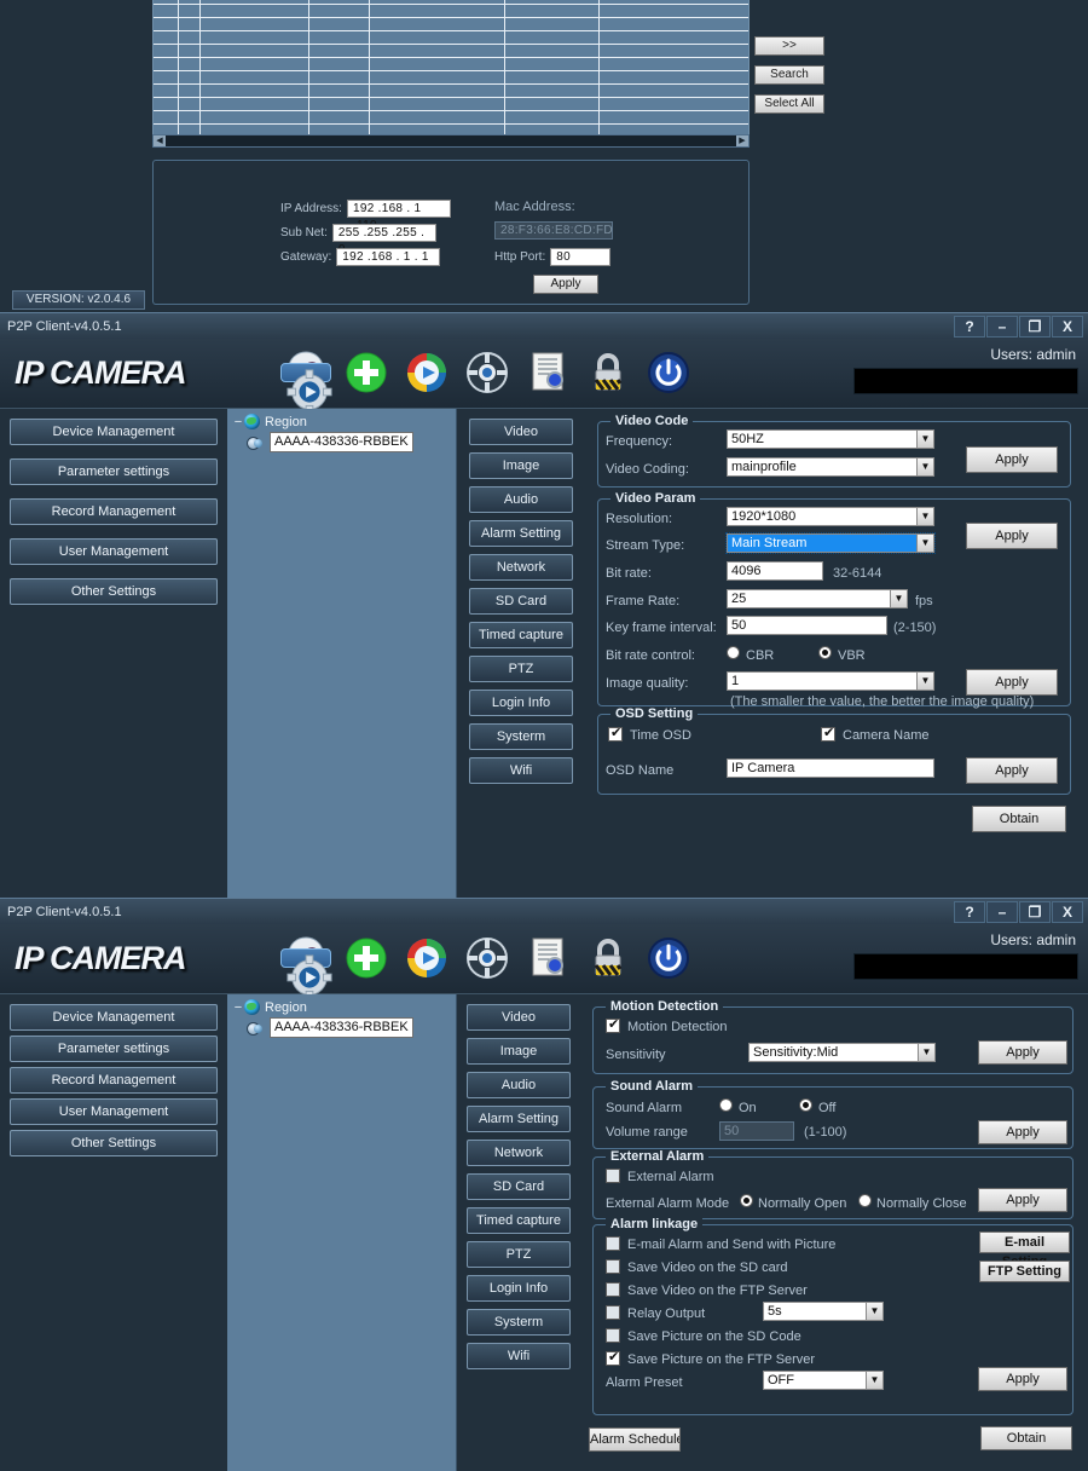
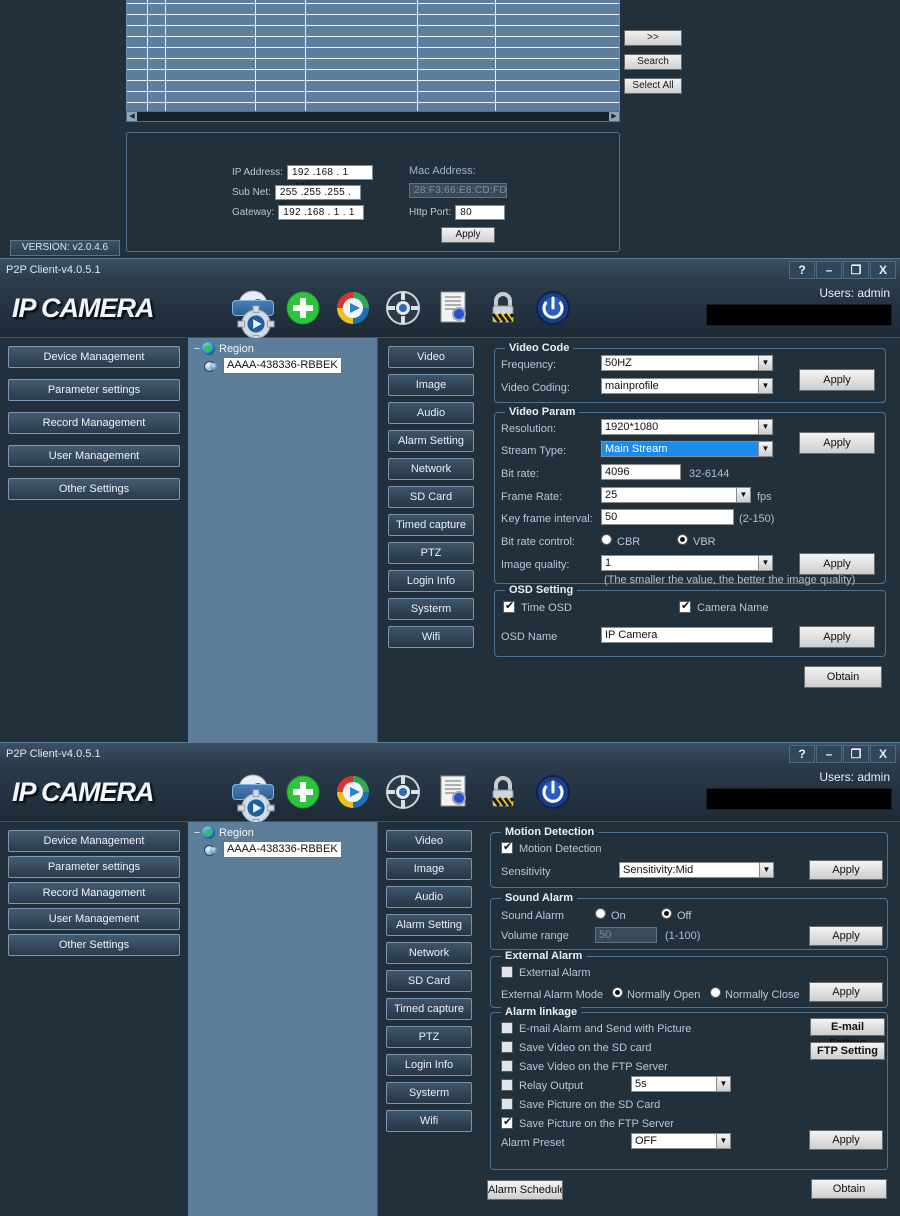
  >>
  Search
  Select All
  IP Address:
  Sub Net:
  255 .255 .255 .
  Gateway:
  192 .168 . 1 . 1
  Mac Address:
  28:F3:66:E8:CD:FD
  Http Port:
  80
  Apply
  VERSION: v2.0.4.6
  P2P Client-v4.0.5.1
  ?
  –
  ❐
  X
  IP CAMERA
  Users: admin
  Device Management
  Parameter settings
  Record Management
  User Management
  Other Settings
  −
  Region
  AAAA-438336-RBBEK
  Video
  Image
  Audio
  Alarm Setting
  Network
  SD Card
  Timed capture
  PTZ
  Login Info
  Systerm
  Wifi
  Video Code
  Frequency:
  50HZ
  ▼
  Video Coding:
  mainprofile
  ▼
  Apply
  Video Param
  Resolution:
  1920*1080
  ▼
  Stream Type:
  Main Stream
  ▼
  Bit rate:
  4096
  32-6144
  Frame Rate:
  25
  ▼
  fps
  Key frame interval:
  50
  (2-150)
  Bit rate control:
  CBR
  VBR
  Image quality:
  1
  ▼
  Apply
  Apply
  (The smaller the value, the better the image quality)
  OSD Setting
  Time OSD
  Camera Name
  OSD Name
  IP Camera
  Apply
  Obtain
  P2P Client-v4.0.5.1
  ?
  –
  ❐
  X
  IP CAMERA
  Users: admin
  Device Management
  Parameter settings
  Record Management
  User Management
  Other Settings
  −
  Region
  AAAA-438336-RBBEK
  Video
  Image
  Audio
  Alarm Setting
  Network
  SD Card
  Timed capture
  PTZ
  Login Info
  Systerm
  Wifi
  Motion Detection
  Motion Detection
  Sensitivity
  Sensitivity:Mid
  ▼
  Apply
  Sound Alarm
  Sound Alarm
  On
  Off
  Volume range
  50
  (1-100)
  Apply
  External Alarm
  External Alarm
  External Alarm Mode
  Normally Open
  Normally Close
  Apply
  Alarm linkage
  E-mail Alarm and Send with Picture
  Save Video on the SD card
  Save Video on the FTP Server
  Relay Output
  5s
  ▼
- Save Picture on the SD Code
+ Save Picture on the SD Card
  Save Picture on the FTP Server
  Alarm Preset
  OFF
  ▼
  FTP Setting
  Apply
  Alarm Schedule
  Obtain
